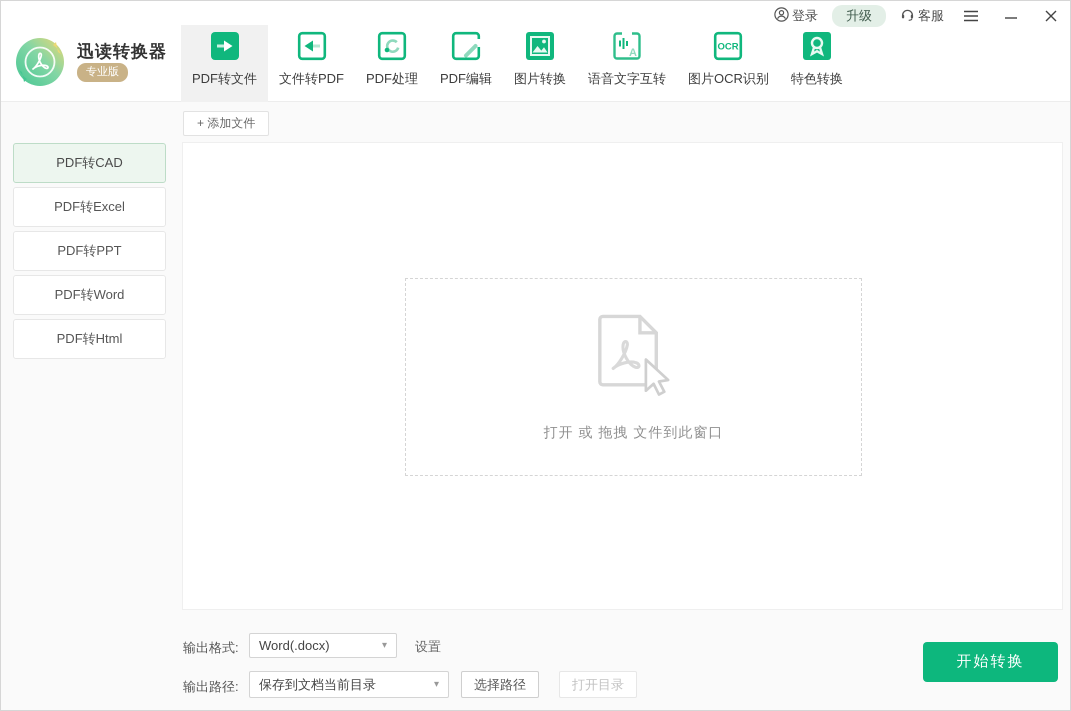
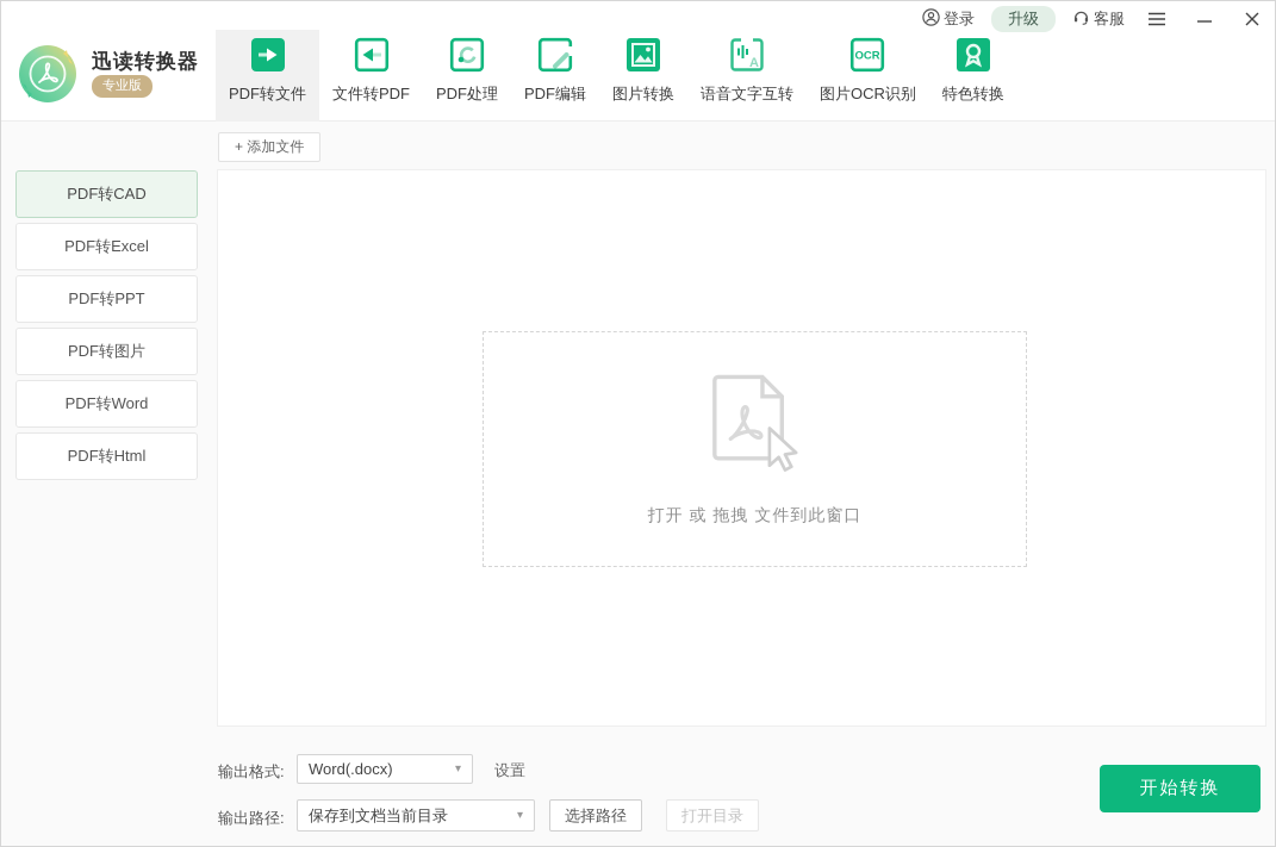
  登录
  升级
  客服
  迅读转换器
  专业版
  PDF转文件
  文件转PDF
  PDF处理
  PDF编辑
  图片转换
  A
  语音文字互转
  OCR
  图片OCR识别
  特色转换
  + 添加文件
  PDF转CAD
  PDF转Excel
  PDF转PPT
+ PDF转图片
  PDF转Word
  PDF转Html
  打开 或 拖拽 文件到此窗口
  输出格式:
  Word(.docx)
  ▾
  设置
  输出路径:
  保存到文档当前目录
  ▾
  选择路径
  打开目录
  开始转换
